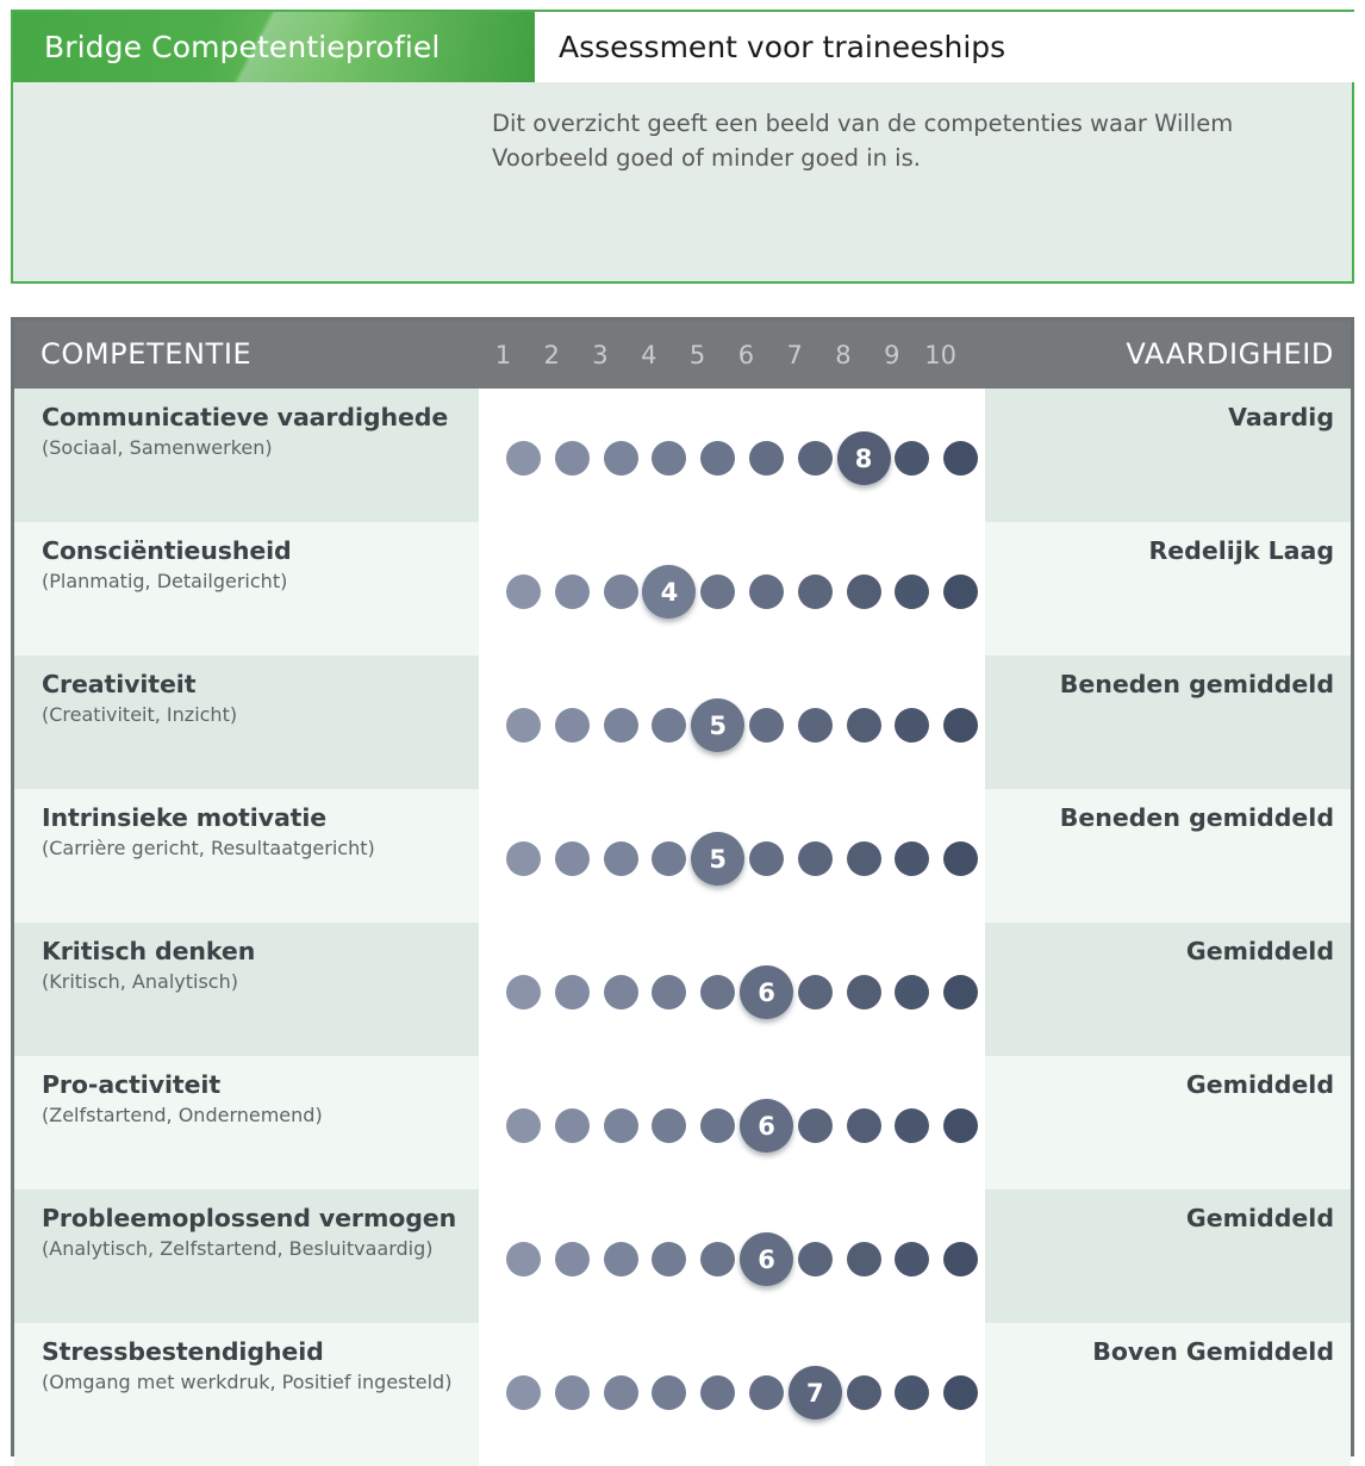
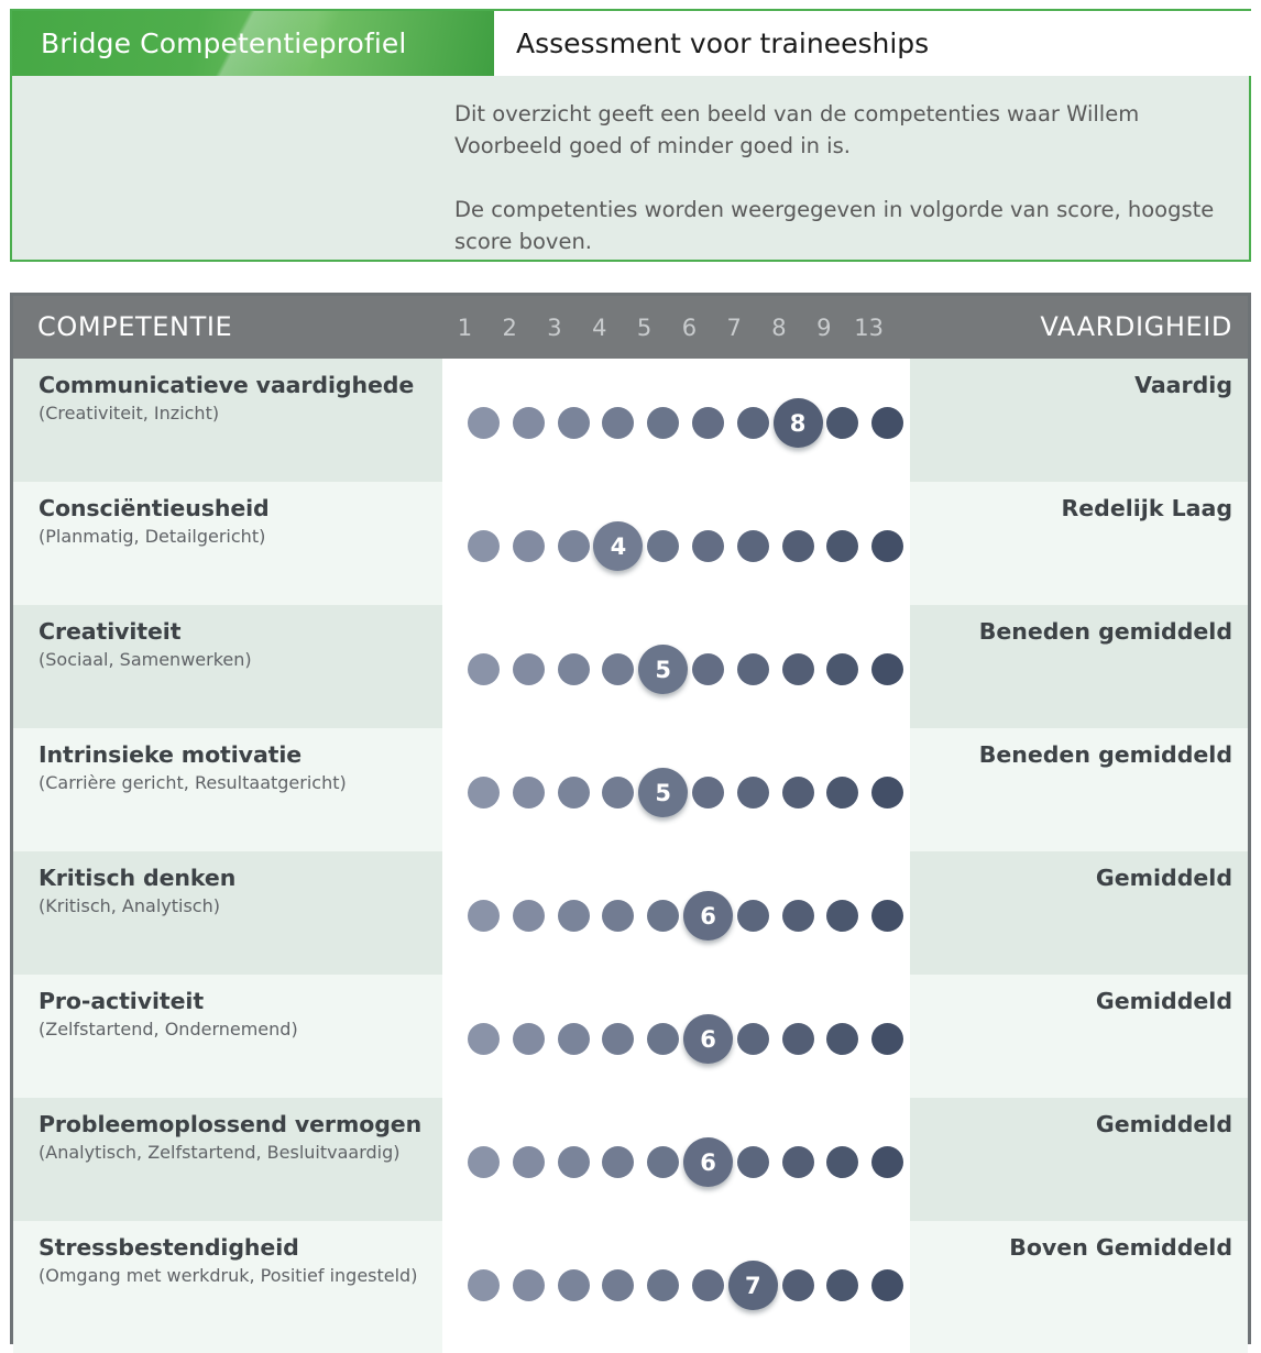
  Bridge Competentieprofiel
  Assessment voor traineeships
  Dit overzicht geeft een beeld van de competenties waar Willem Voorbeeld goed of minder goed in is.
+ De competenties worden weergegeven in volgorde van score, hoogste score boven.
  COMPETENTIE
  1
  2
  3
  4
  5
  6
  7
  8
  9
- 10
+ 13
  VAARDIGHEID
  Communicatieve vaardighede
- (Sociaal, Samenwerken)
+ (Creativiteit, Inzicht)
  8
  Vaardig
  Consciëntieusheid
  (Planmatig, Detailgericht)
  4
  Redelijk Laag
  Creativiteit
- (Creativiteit, Inzicht)
+ (Sociaal, Samenwerken)
  5
  Beneden gemiddeld
  Intrinsieke motivatie
  (Carrière gericht, Resultaatgericht)
  5
  Beneden gemiddeld
  Kritisch denken
  (Kritisch, Analytisch)
  6
  Gemiddeld
  Pro-activiteit
  (Zelfstartend, Ondernemend)
  6
  Gemiddeld
  Probleemoplossend vermogen
  (Analytisch, Zelfstartend, Besluitvaardig)
  6
  Gemiddeld
  Stressbestendigheid
  (Omgang met werkdruk, Positief ingesteld)
  7
  Boven Gemiddeld
